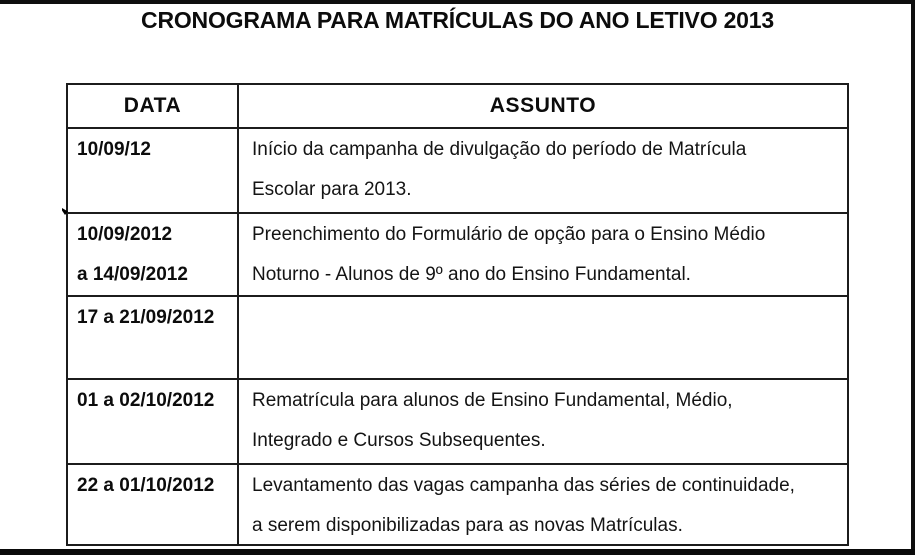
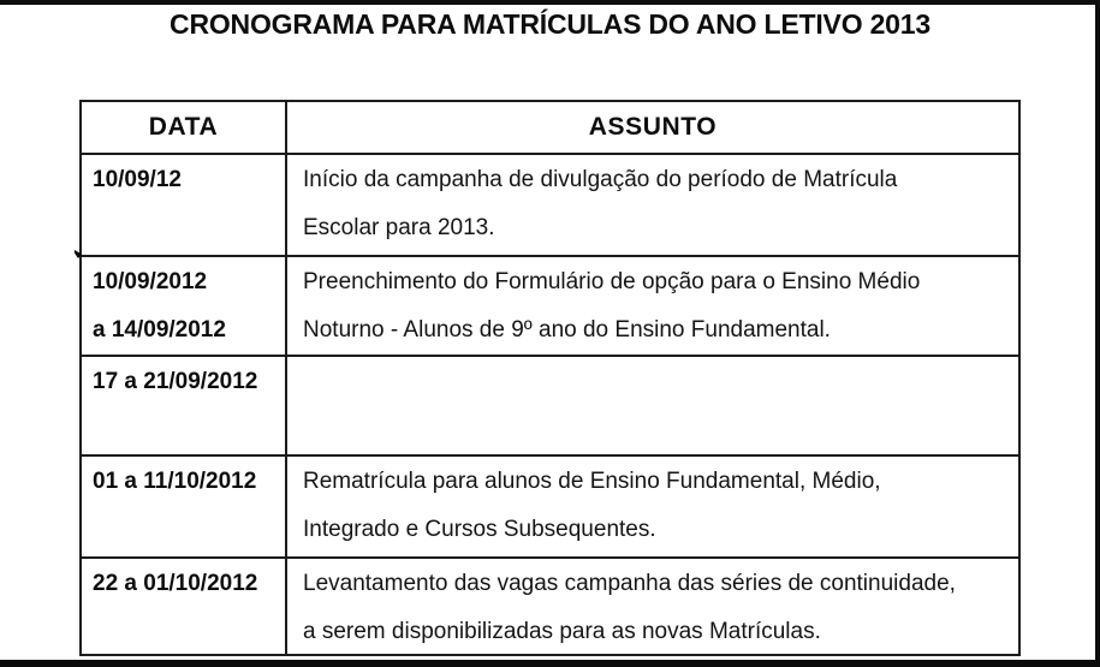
  CRONOGRAMA PARA MATRÍCULAS DO ANO LETIVO 2013
  DATA
  ASSUNTO
  10/09/12
  Início da campanha de divulgação do período de Matrícula
  Escolar para 2013.
  10/09/2012
  a 14/09/2012
  Preenchimento do Formulário de opção para o Ensino Médio
  Noturno - Alunos de 9º ano do Ensino Fundamental.
  17 a 21/09/2012
- 01 a 02/10/2012
+ 01 a 11/10/2012
  Rematrícula para alunos de Ensino Fundamental, Médio,
  Integrado e Cursos Subsequentes.
  22 a 01/10/2012
  Levantamento das vagas campanha das séries de continuidade,
  a serem disponibilizadas para as novas Matrículas.
